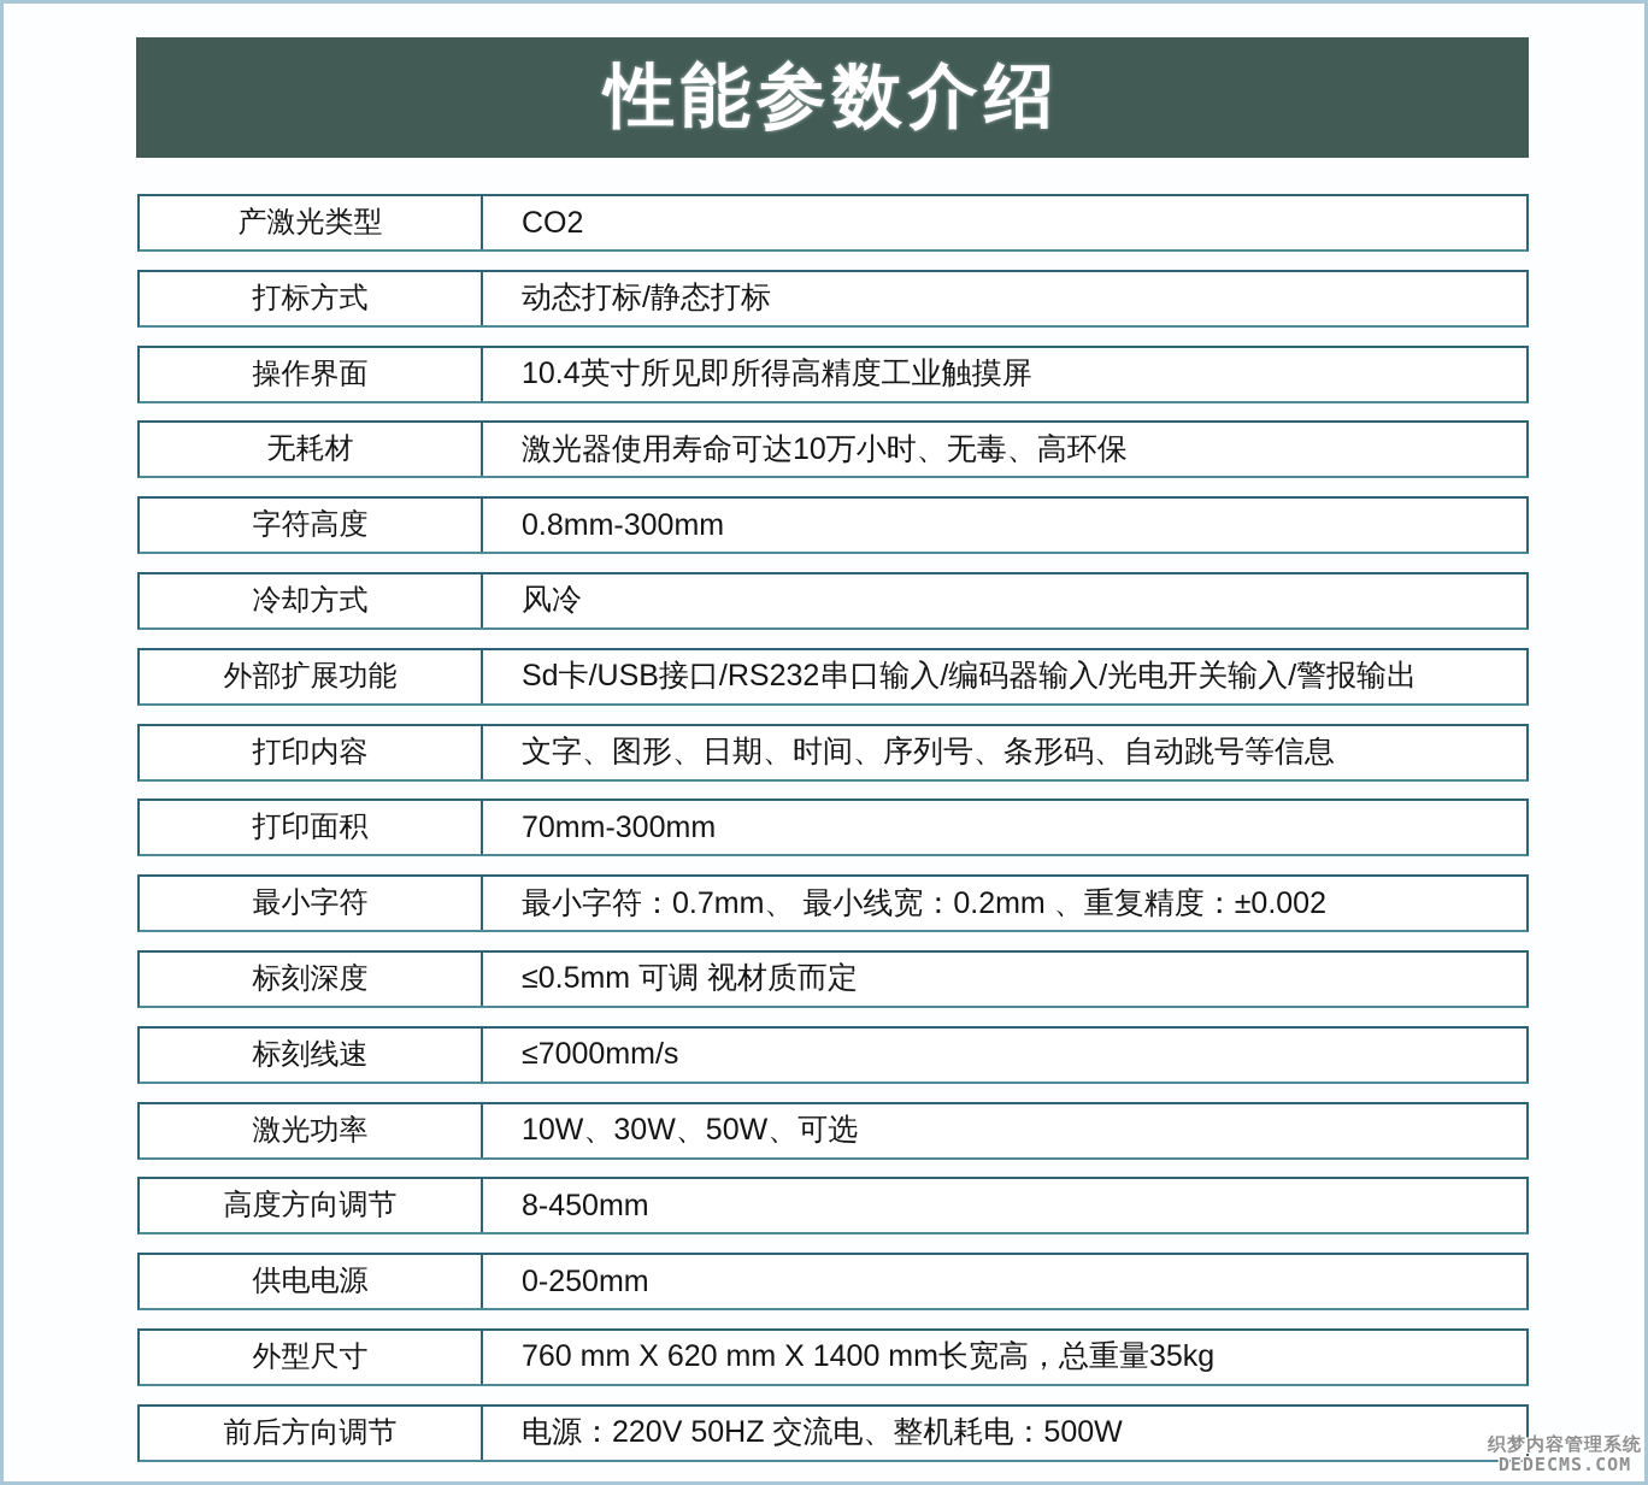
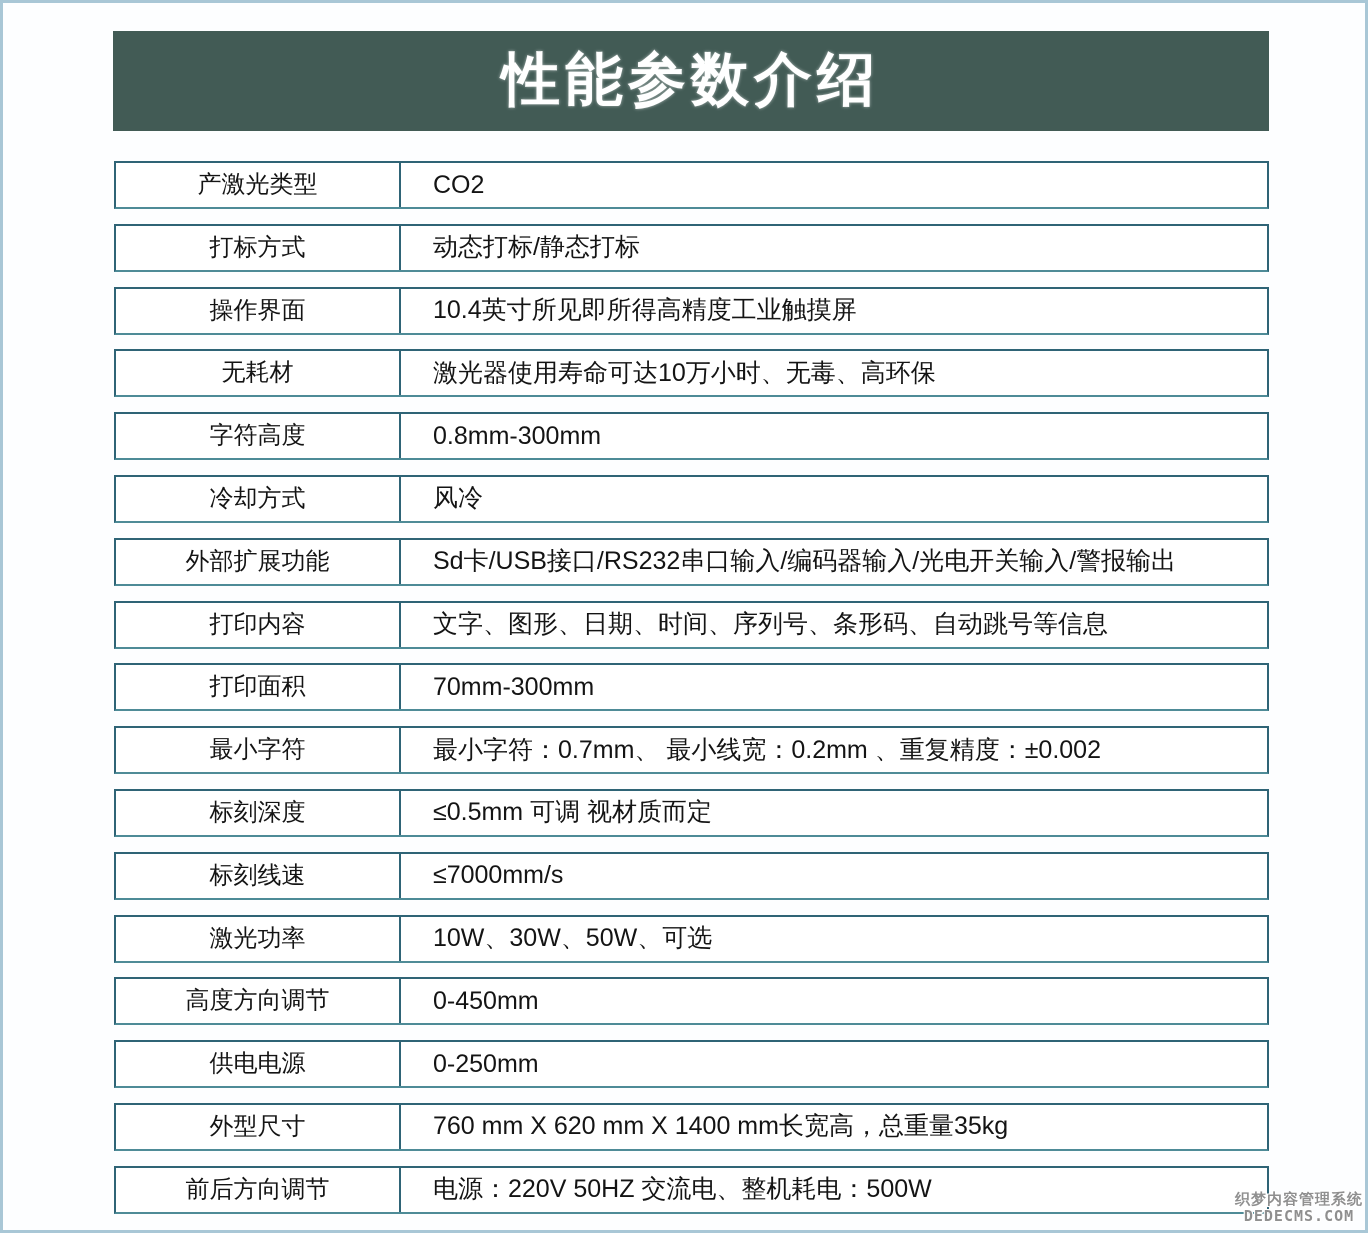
  性能参数介绍
  产激光类型
  CO2
  打标方式
  动态打标/静态打标
  操作界面
  10.4英寸所见即所得高精度工业触摸屏
  无耗材
  激光器使用寿命可达10万小时、无毒、高环保
  字符高度
  0.8mm-300mm
  冷却方式
  风冷
  外部扩展功能
  Sd卡/USB接口/RS232串口输入/编码器输入/光电开关输入/警报输出
  打印内容
  文字、图形、日期、时间、序列号、条形码、自动跳号等信息
  打印面积
  70mm-300mm
  最小字符
  最小字符：0.7mm、 最小线宽：0.2mm 、重复精度：±0.002
  标刻深度
  ≤0.5mm 可调 视材质而定
  标刻线速
  ≤7000mm/s
  激光功率
  10W、30W、50W、可选
  高度方向调节
- 8-450mm
+ 0-450mm
  供电电源
  0-250mm
  外型尺寸
  760 mm X 620 mm X 1400 mm长宽高，总重量35kg
  前后方向调节
  电源：220V 50HZ 交流电、整机耗电：500W
  织梦内容管理系统
  DEDECMS.COM
